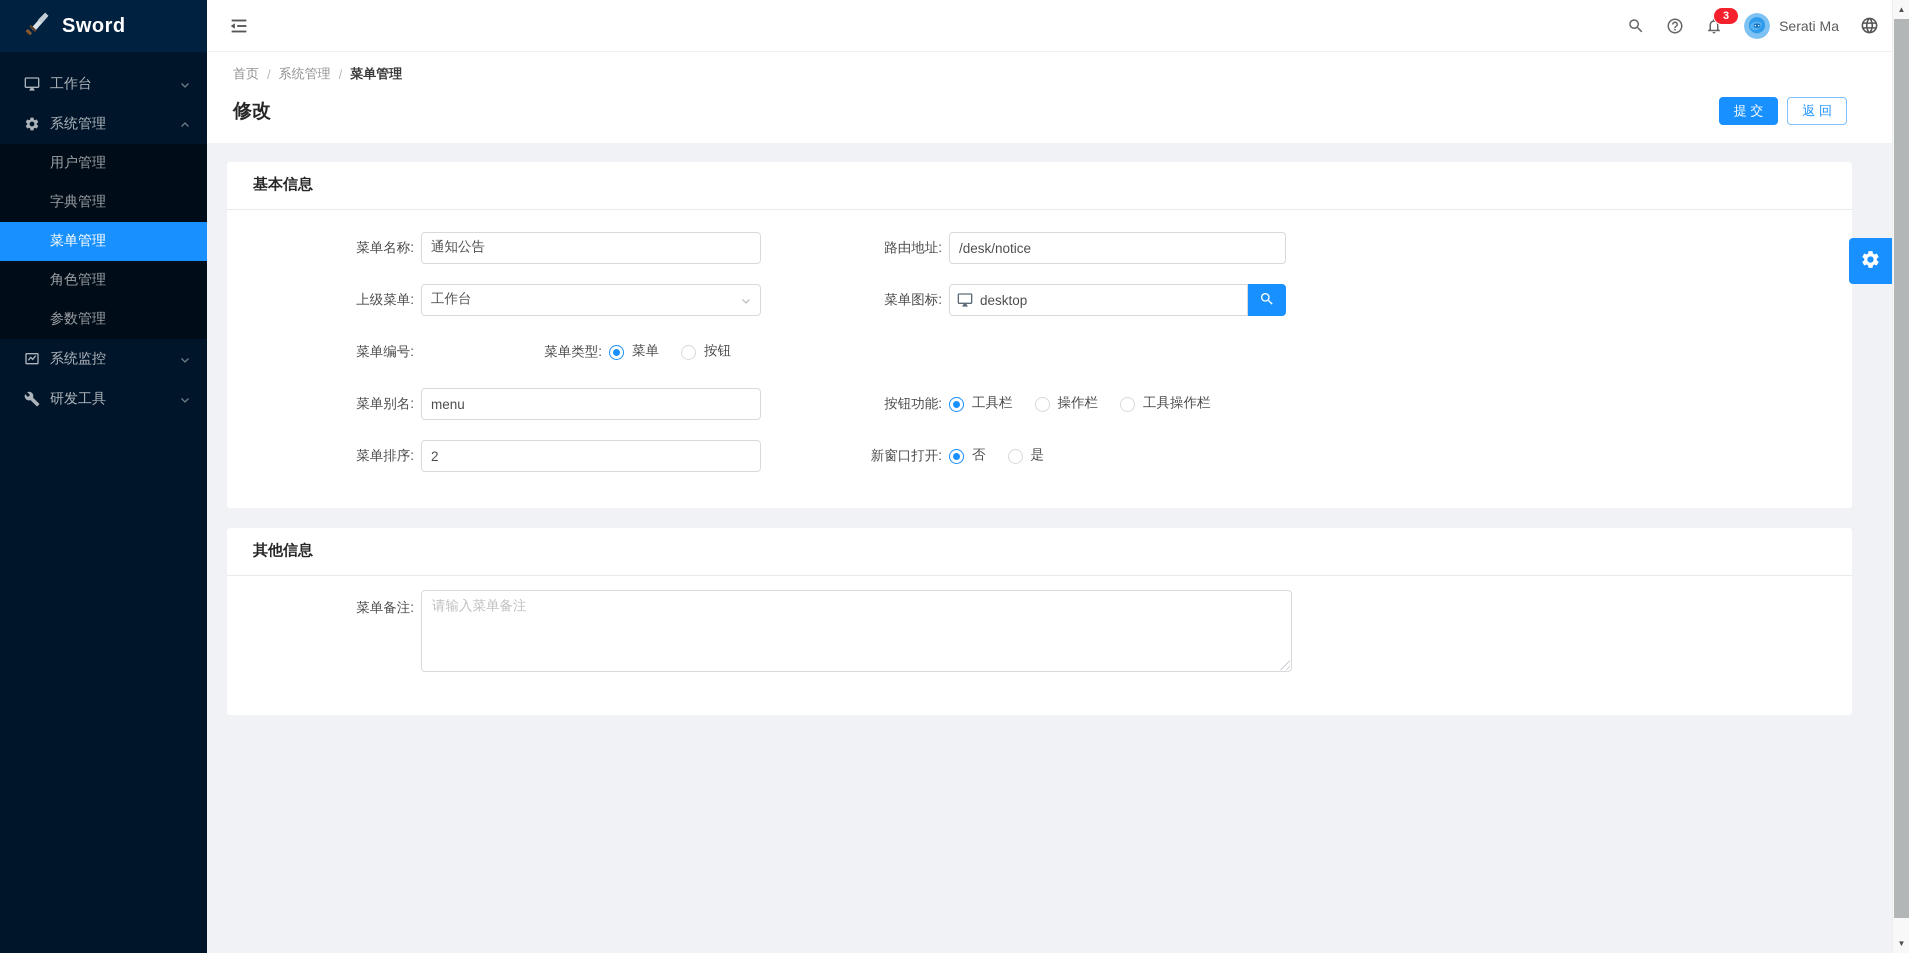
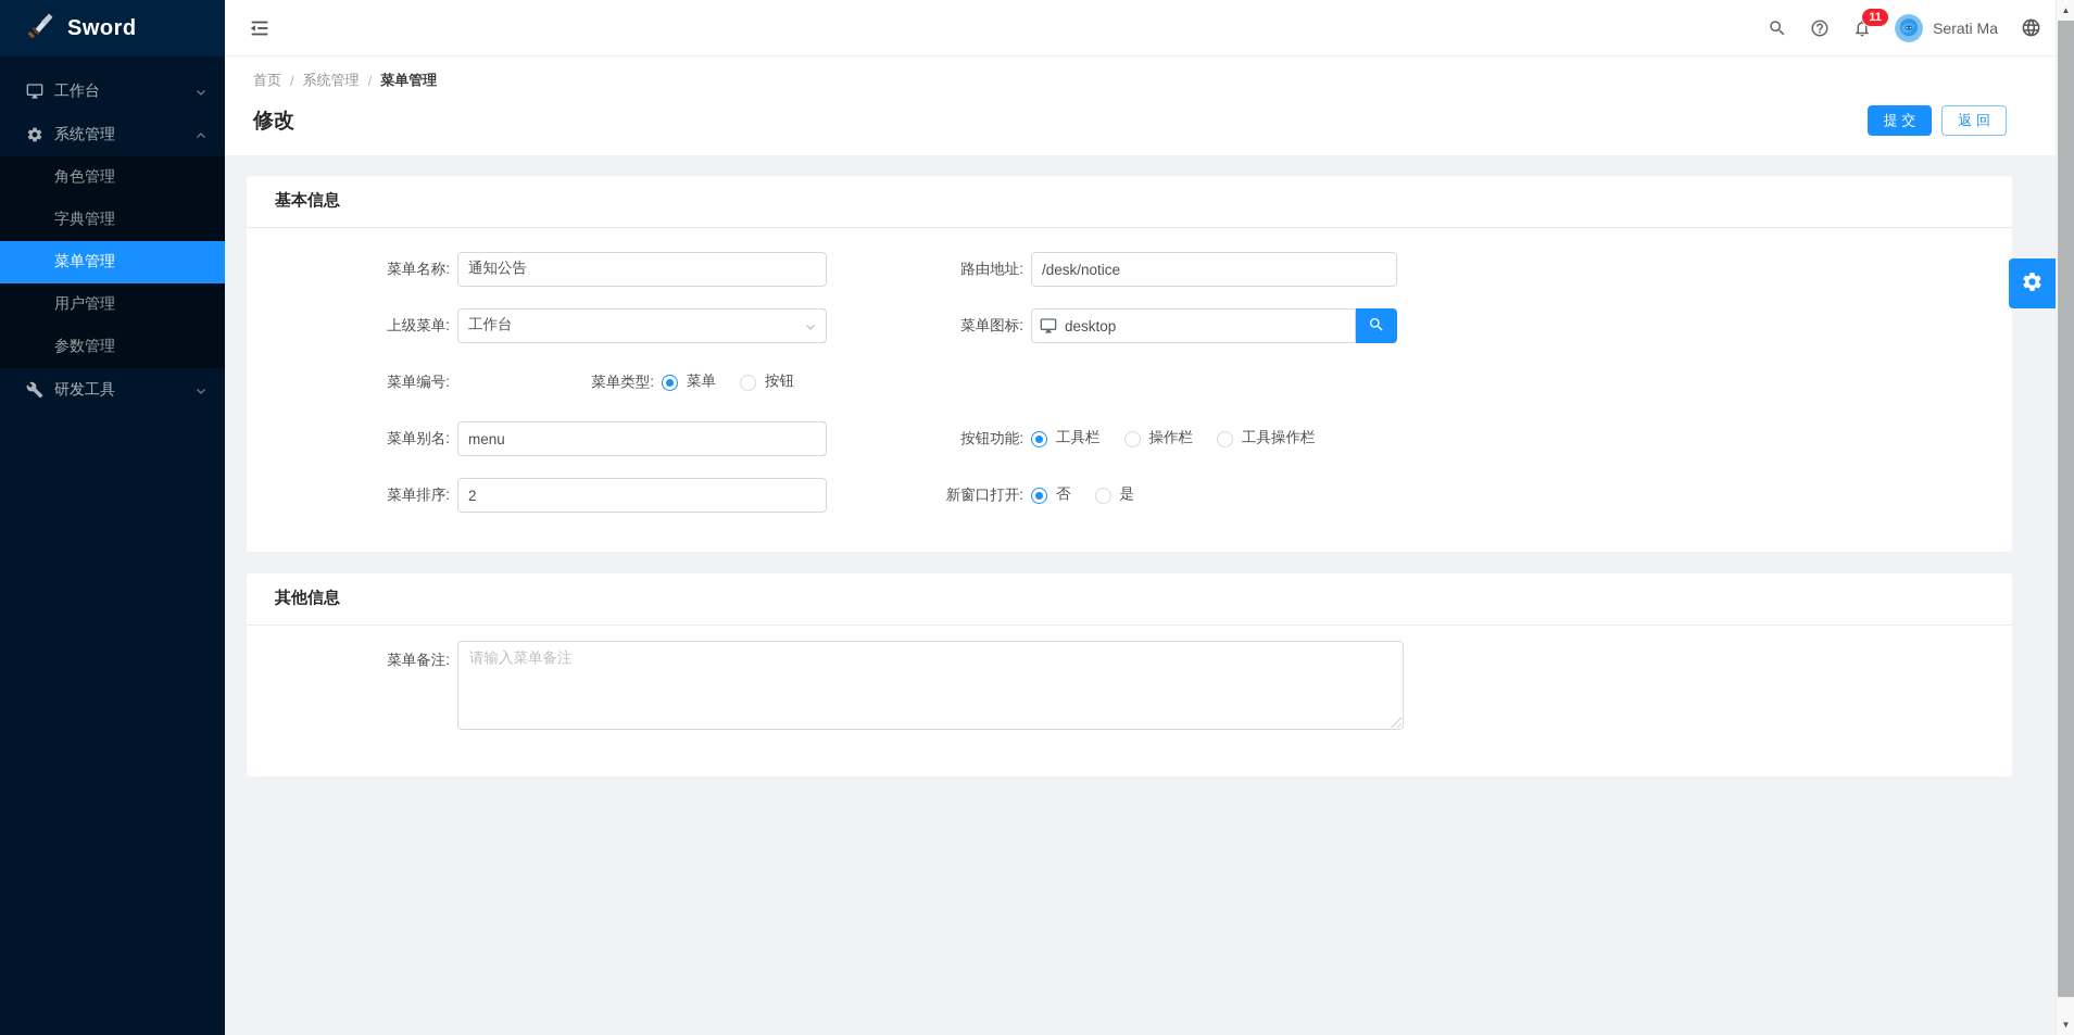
  Sword
  工作台
  系统管理
- 用户管理
+ 角色管理
  字典管理
  菜单管理
- 角色管理
+ 用户管理
  参数管理
- 系统监控
  研发工具
- 3
+ 11
  Serati Ma
  首页
  /
  系统管理
  /
  菜单管理
  修改
  提 交
  返 回
  基本信息
  菜单名称:
  通知公告
  路由地址:
  /desk/notice
  上级菜单:
  工作台
  菜单图标:
  desktop
  菜单编号:
  菜单类型:
  菜单
  按钮
  菜单别名:
  menu
  按钮功能:
  工具栏
  操作栏
  工具操作栏
  菜单排序:
  2
  新窗口打开:
  否
  是
  其他信息
  菜单备注:
  请输入菜单备注
  ▲
  ▼
